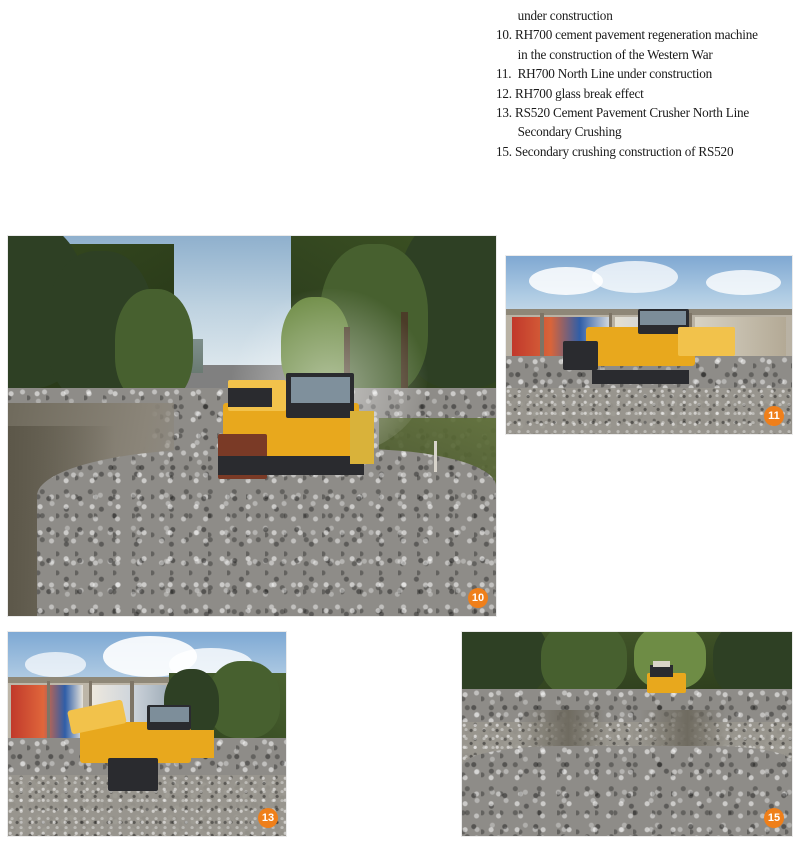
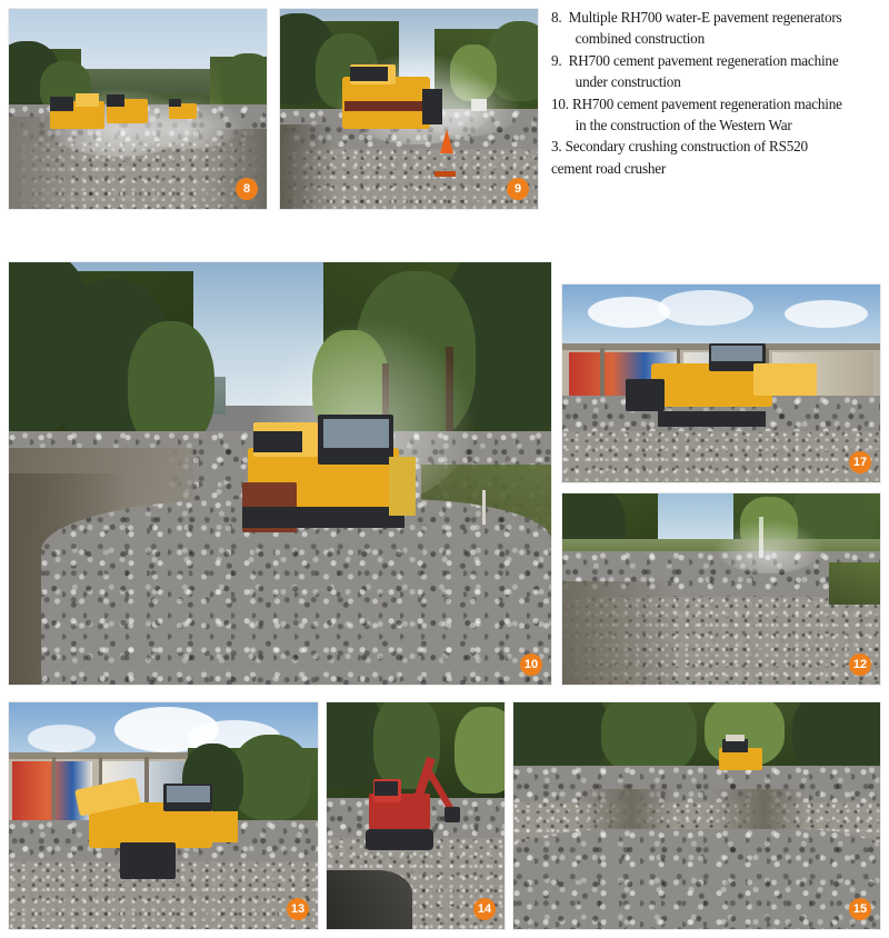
+ 8. Multiple RH700 water-E pavement regenerators
+ combined construction
+ 9. RH700 cement pavement regeneration machine
  under construction
  10. RH700 cement pavement regeneration machine
  in the construction of the Western War
- 11. RH700 North Line under construction
- 12. RH700 glass break effect
- 13. RS520 Cement Pavement Crusher North Line
- Secondary Crushing
- 15. Secondary crushing construction of RS520
+ 3. Secondary crushing construction of RS520
+ cement road crusher
+ 8
+ 9
  10
- 11
+ 17
+ 12
  13
+ 14
  15
